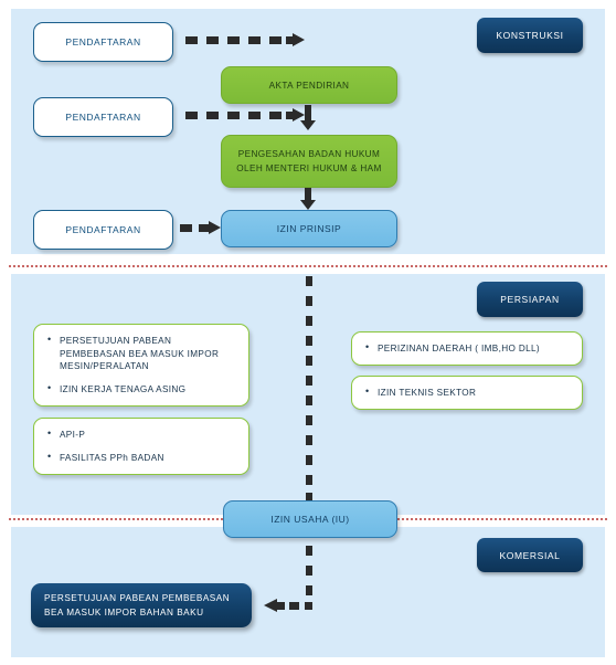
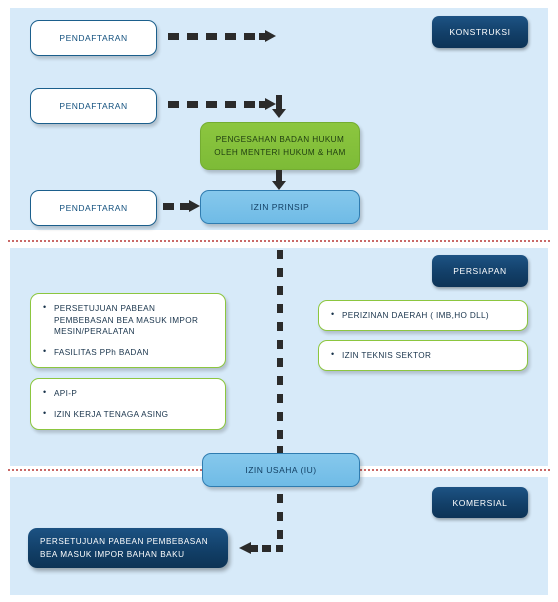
  KONSTRUKSI
  PENDAFTARAN
- AKTA PENDIRIAN
  PENDAFTARAN
  PENGESAHAN BADAN HUKUM
  OLEH MENTERI HUKUM & HAM
  PENDAFTARAN
  IZIN PRINSIP
  PERSIAPAN
  PERSETUJUAN PABEAN PEMBEBASAN BEA MASUK IMPOR MESIN/PERALATAN
- IZIN KERJA TENAGA ASING
+ FASILITAS PPh BADAN
  API-P
- FASILITAS PPh BADAN
+ IZIN KERJA TENAGA ASING
  PERIZINAN DAERAH ( IMB,HO DLL)
  IZIN TEKNIS SEKTOR
  KOMERSIAL
  IZIN USAHA (IU)
  PERSETUJUAN PABEAN PEMBEBASAN
  BEA MASUK IMPOR BAHAN BAKU
